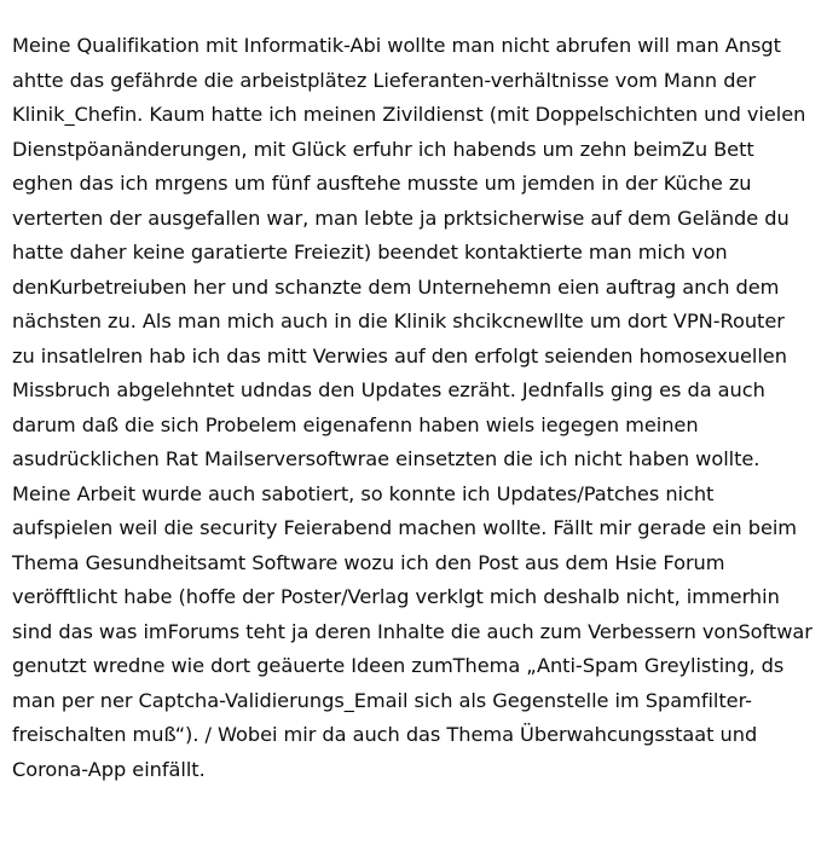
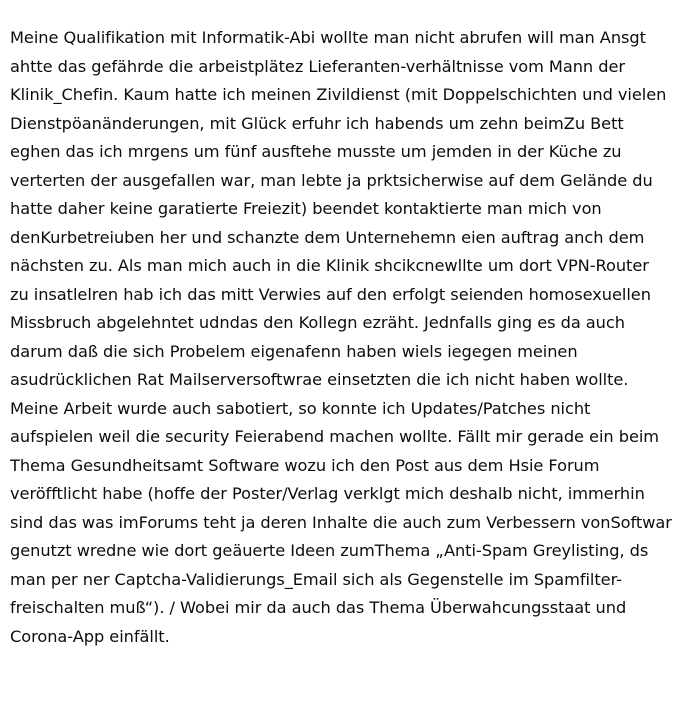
- Meine Qualifikation mit Informatik-Abi wollte man nicht abrufen will man Ansgt ahtte das gefährde die arbeistplätez Lieferanten-verhältnisse vom Mann der Klinik_Chefin. Kaum hatte ich meinen Zivildienst (mit Doppelschichten und vielen Dienstpöanänderungen, mit Glück erfuhr ich habends um zehn beimZu Bett eghen das ich mrgens um fünf ausftehe musste um jemden in der Küche zu verterten der ausgefallen war, man lebte ja prktsicherwise auf dem Gelände du hatte daher keine garatierte Freiezit) beendet kontaktierte man mich von denKurbetreiuben her und schanzte dem Unternehemn eien auftrag anch dem nächsten zu. Als man mich auch in die Klinik shcikcnewllte um dort VPN-Router zu insatlelren hab ich das mitt Verwies auf den erfolgt seienden homosexuellen Missbruch abgelehntet udndas den Updates ezräht. Jednfalls ging es da auch darum daß die sich Probelem eigenafenn haben wiels iegegen meinen asudrücklichen Rat Mailserversoftwrae einsetzten die ich nicht haben wollte. Meine Arbeit wurde auch sabotiert, so konnte ich Updates/Patches nicht aufspielen weil die security Feierabend machen wollte. Fällt mir gerade ein beim Thema Gesundheitsamt Software wozu ich den Post aus dem Hsie Forum veröfftlicht habe (hoffe der Poster/Verlag verklgt mich deshalb nicht, immerhin sind das was imForums teht ja deren Inhalte die auch zum Verbessern vonSoftwar genutzt wredne wie dort geäuerte Ideen zumThema „Anti-Spam Greylisting, ds man per ner Captcha-Validierungs_Email sich als Gegenstelle im Spamfilter-freischalten muß“). / Wobei mir da auch das Thema Überwahcungsstaat und Corona-App einfällt.
+ Meine Qualifikation mit Informatik-Abi wollte man nicht abrufen will man Ansgt ahtte das gefährde die arbeistplätez Lieferanten-verhältnisse vom Mann der Klinik_Chefin. Kaum hatte ich meinen Zivildienst (mit Doppelschichten und vielen Dienstpöanänderungen, mit Glück erfuhr ich habends um zehn beimZu Bett eghen das ich mrgens um fünf ausftehe musste um jemden in der Küche zu verterten der ausgefallen war, man lebte ja prktsicherwise auf dem Gelände du hatte daher keine garatierte Freiezit) beendet kontaktierte man mich von denKurbetreiuben her und schanzte dem Unternehemn eien auftrag anch dem nächsten zu. Als man mich auch in die Klinik shcikcnewllte um dort VPN-Router zu insatlelren hab ich das mitt Verwies auf den erfolgt seienden homosexuellen Missbruch abgelehntet udndas den Kollegn ezräht. Jednfalls ging es da auch darum daß die sich Probelem eigenafenn haben wiels iegegen meinen asudrücklichen Rat Mailserversoftwrae einsetzten die ich nicht haben wollte. Meine Arbeit wurde auch sabotiert, so konnte ich Updates/Patches nicht aufspielen weil die security Feierabend machen wollte. Fällt mir gerade ein beim Thema Gesundheitsamt Software wozu ich den Post aus dem Hsie Forum veröfftlicht habe (hoffe der Poster/Verlag verklgt mich deshalb nicht, immerhin sind das was imForums teht ja deren Inhalte die auch zum Verbessern vonSoftwar genutzt wredne wie dort geäuerte Ideen zumThema „Anti-Spam Greylisting, ds man per ner Captcha-Validierungs_Email sich als Gegenstelle im Spamfilter-freischalten muß“). / Wobei mir da auch das Thema Überwahcungsstaat und Corona-App einfällt.
